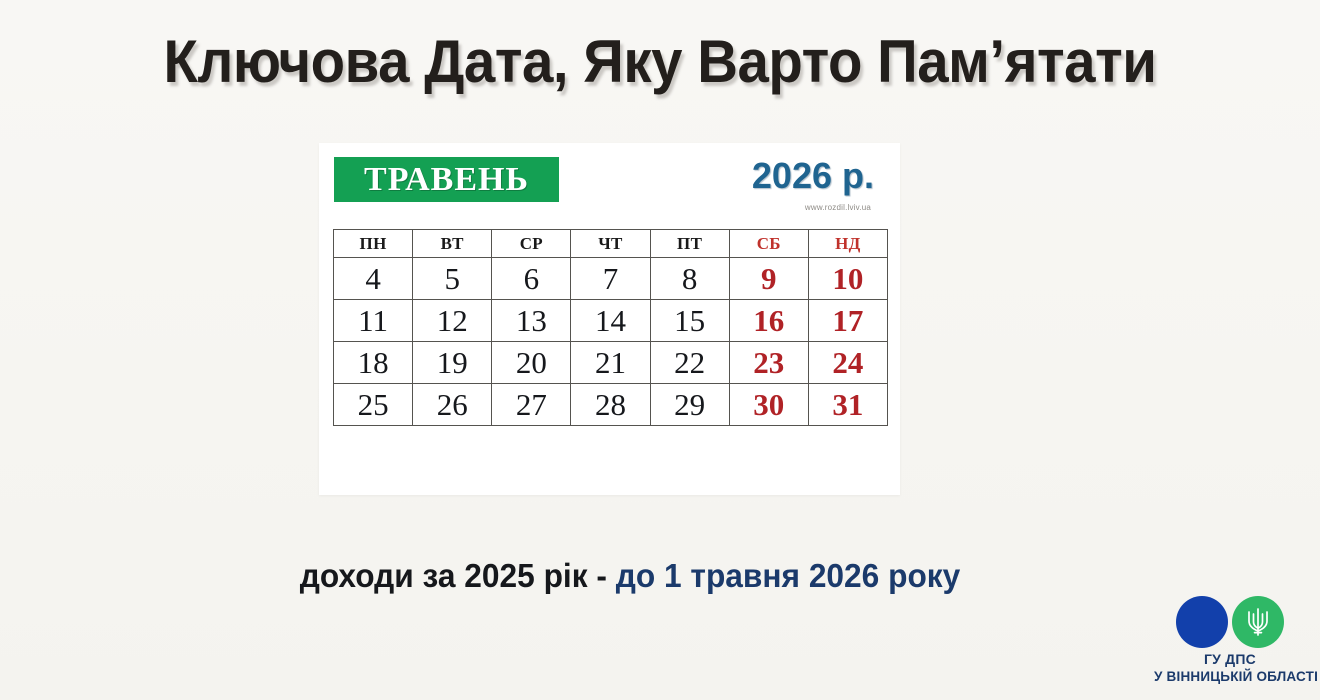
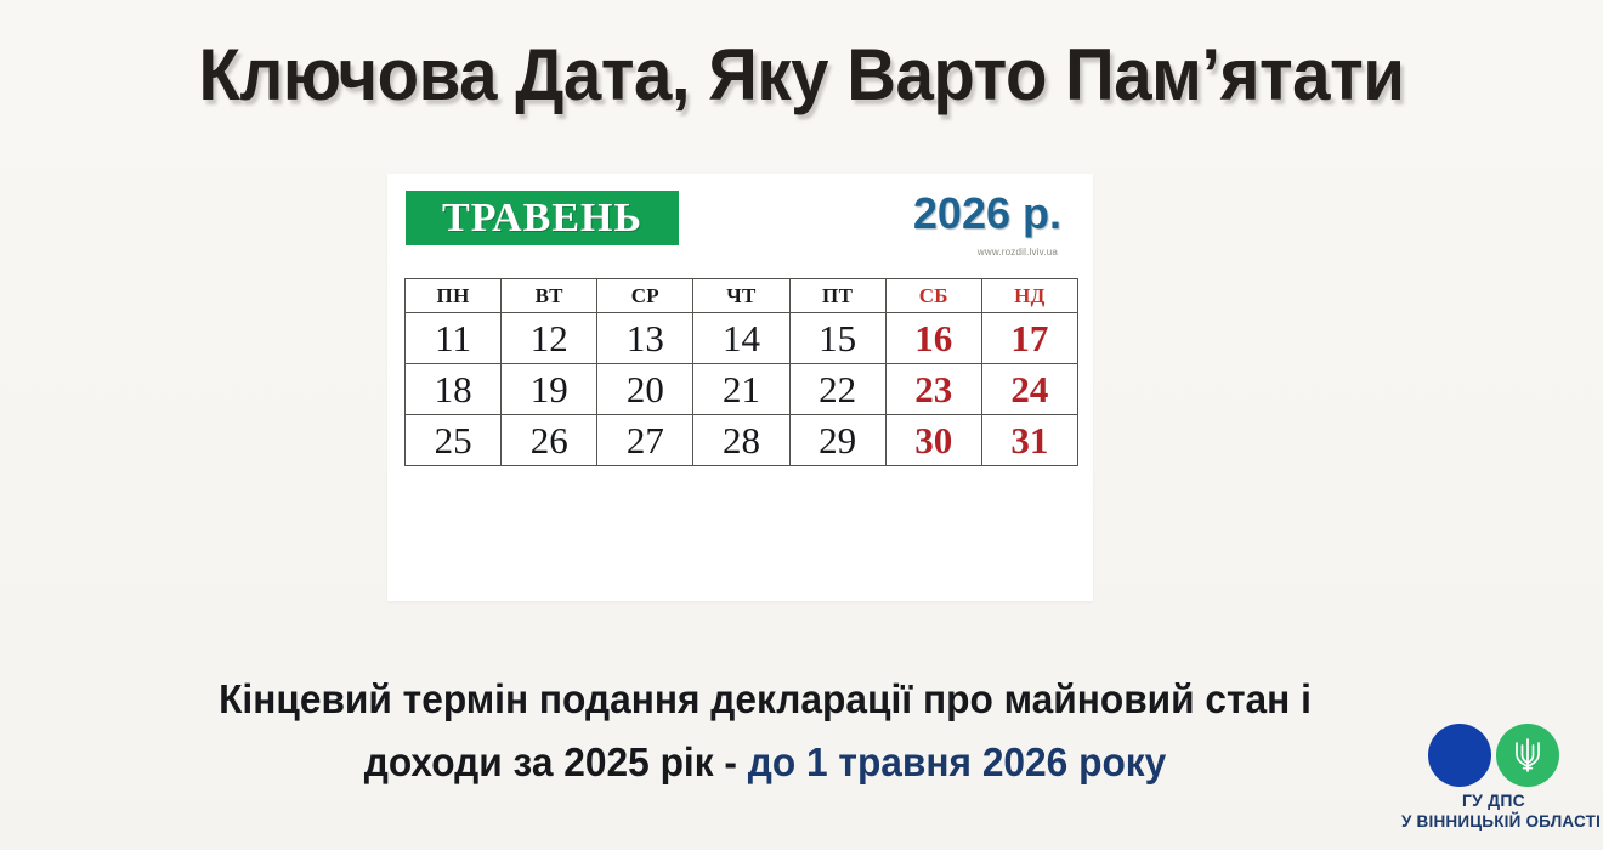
  Ключова Дата, Яку Варто Пам’ятати
  ТРАВЕНЬ
  2026 р.
  www.rozdil.lviv.ua
  ПН	ВТ	СР	ЧТ	ПТ	СБ	НД
- 4	5	6	7	8	9	10
  11	12	13	14	15	16	17
  18	19	20	21	22	23	24
  25	26	27	28	29	30	31
+ Кінцевий термін подання декларації про майновий стан і
  доходи за 2025 рік - до 1 травня 2026 року
  ГУ ДПС
  У ВІННИЦЬКІЙ ОБЛАСТІ
